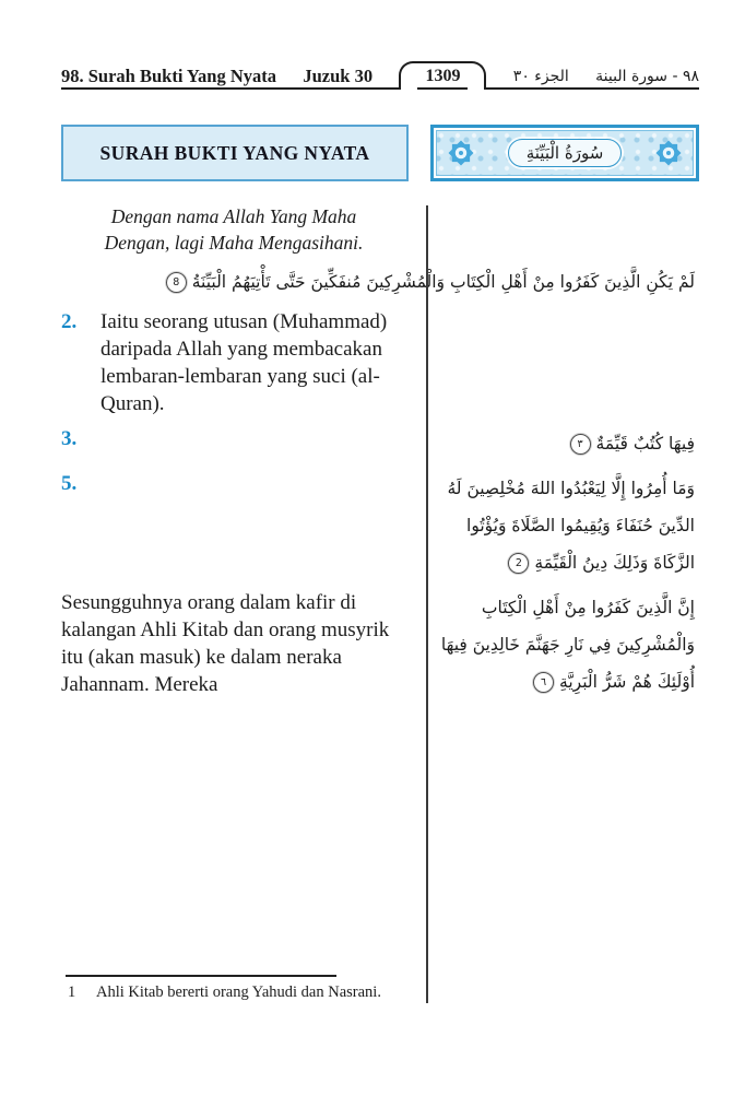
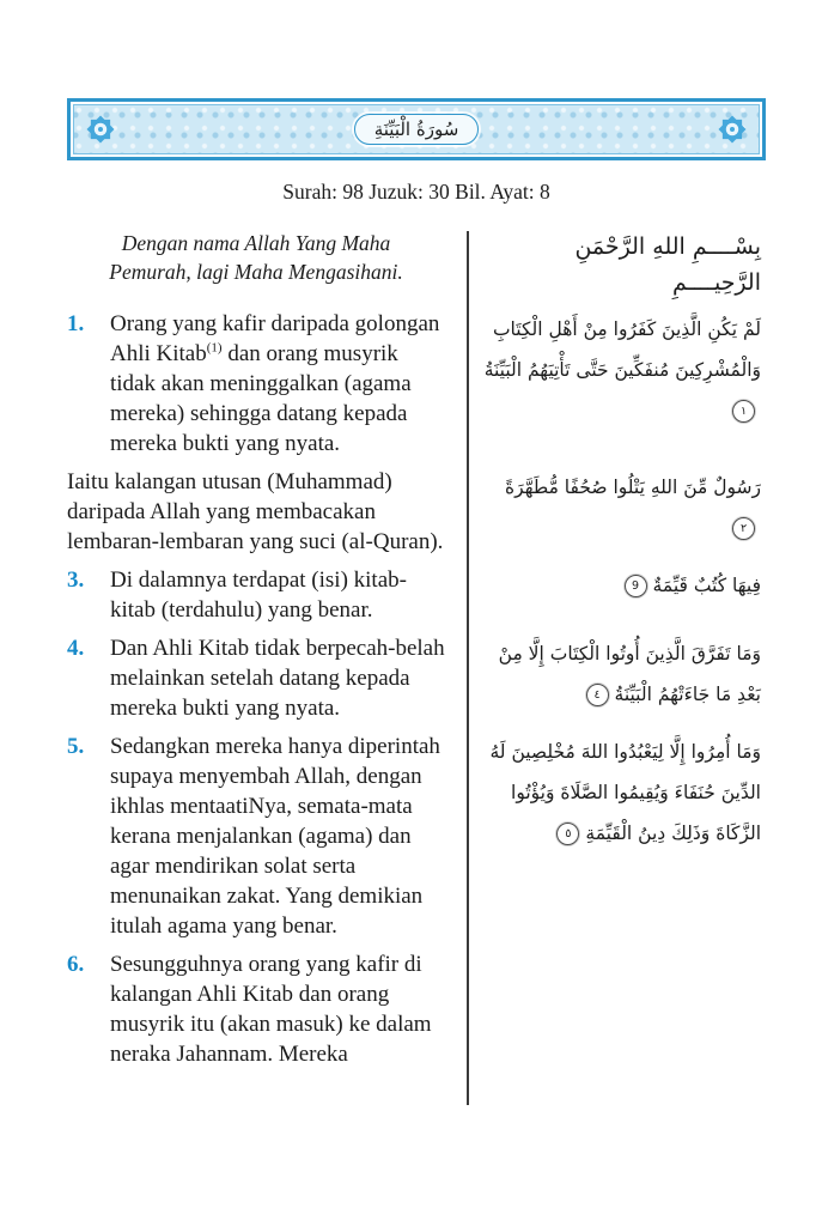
- 98. Surah Bukti Yang Nyata
- Juzuk 30
- 1309
- الجزء ٣٠
- ٩٨ - سورة البينة
- SURAH BUKTI YANG NYATA
  سُورَةُ الْبَيِّنَةِ
+ Surah: 98 Juzuk: 30 Bil. Ayat: 8
- Dengan nama Allah Yang Maha Dengan, lagi Maha Mengasihani.
+ Dengan nama Allah Yang Maha Pemurah, lagi Maha Mengasihani.
+ بِسْــــمِ اللهِ الرَّحْمَنِ الرَّحِيــــمِ
+ 1.
+ Orang yang kafir daripada golongan Ahli Kitab(1) dan orang musyrik tidak akan meninggalkan (agama mereka) sehingga datang kepada mereka bukti yang nyata.
- لَمْ يَكُنِ الَّذِينَ كَفَرُوا مِنْ أَهْلِ الْكِتَابِ وَالْمُشْرِكِينَ مُنفَكِّينَ حَتَّى تَأْتِيَهُمُ الْبَيِّنَةُ8
+ لَمْ يَكُنِ الَّذِينَ كَفَرُوا مِنْ أَهْلِ الْكِتَابِ وَالْمُشْرِكِينَ مُنفَكِّينَ حَتَّى تَأْتِيَهُمُ الْبَيِّنَةُ١
- 2.
- Iaitu seorang utusan (Muhammad) daripada Allah yang membacakan lembaran-lembaran yang suci (al-Quran).
+ Iaitu kalangan utusan (Muhammad) daripada Allah yang membacakan lembaran-lembaran yang suci (al-Quran).
+ رَسُولٌ مِّنَ اللهِ يَتْلُوا صُحُفًا مُّطَهَّرَةً٢
  3.
+ Di dalamnya terdapat (isi) kitab-kitab (terdahulu) yang benar.
- فِيهَا كُتُبٌ قَيِّمَةٌ٣
+ فِيهَا كُتُبٌ قَيِّمَةٌ9
+ 4.
+ Dan Ahli Kitab tidak berpecah-belah melainkan setelah datang kepada mereka bukti yang nyata.
+ وَمَا تَفَرَّقَ الَّذِينَ أُوتُوا الْكِتَابَ إِلَّا مِنْ بَعْدِ مَا جَاءَتْهُمُ الْبَيِّنَةُ٤
  5.
+ Sedangkan mereka hanya diperintah supaya menyembah Allah, dengan ikhlas mentaatiNya, semata-mata kerana menjalankan (agama) dan agar mendirikan solat serta menunaikan zakat. Yang demikian itulah agama yang benar.
- وَمَا أُمِرُوا إِلَّا لِيَعْبُدُوا اللهَ مُخْلِصِينَ لَهُ الدِّينَ حُنَفَاءَ وَيُقِيمُوا الصَّلَاةَ وَيُؤْتُوا الزَّكَاةَ وَذَلِكَ دِينُ الْقَيِّمَةِ2
+ وَمَا أُمِرُوا إِلَّا لِيَعْبُدُوا اللهَ مُخْلِصِينَ لَهُ الدِّينَ حُنَفَاءَ وَيُقِيمُوا الصَّلَاةَ وَيُؤْتُوا الزَّكَاةَ وَذَلِكَ دِينُ الْقَيِّمَةِ٥
+ 6.
- Sesungguhnya orang dalam kafir di kalangan Ahli Kitab dan orang musyrik itu (akan masuk) ke dalam neraka Jahannam. Mereka
+ Sesungguhnya orang yang kafir di kalangan Ahli Kitab dan orang musyrik itu (akan masuk) ke dalam neraka Jahannam. Mereka
- إِنَّ الَّذِينَ كَفَرُوا مِنْ أَهْلِ الْكِتَابِ وَالْمُشْرِكِينَ فِي نَارِ جَهَنَّمَ خَالِدِينَ فِيهَا أُوْلَئِكَ هُمْ شَرُّ الْبَرِيَّةِ٦
- 1
- Ahli Kitab bererti orang Yahudi dan Nasrani.
